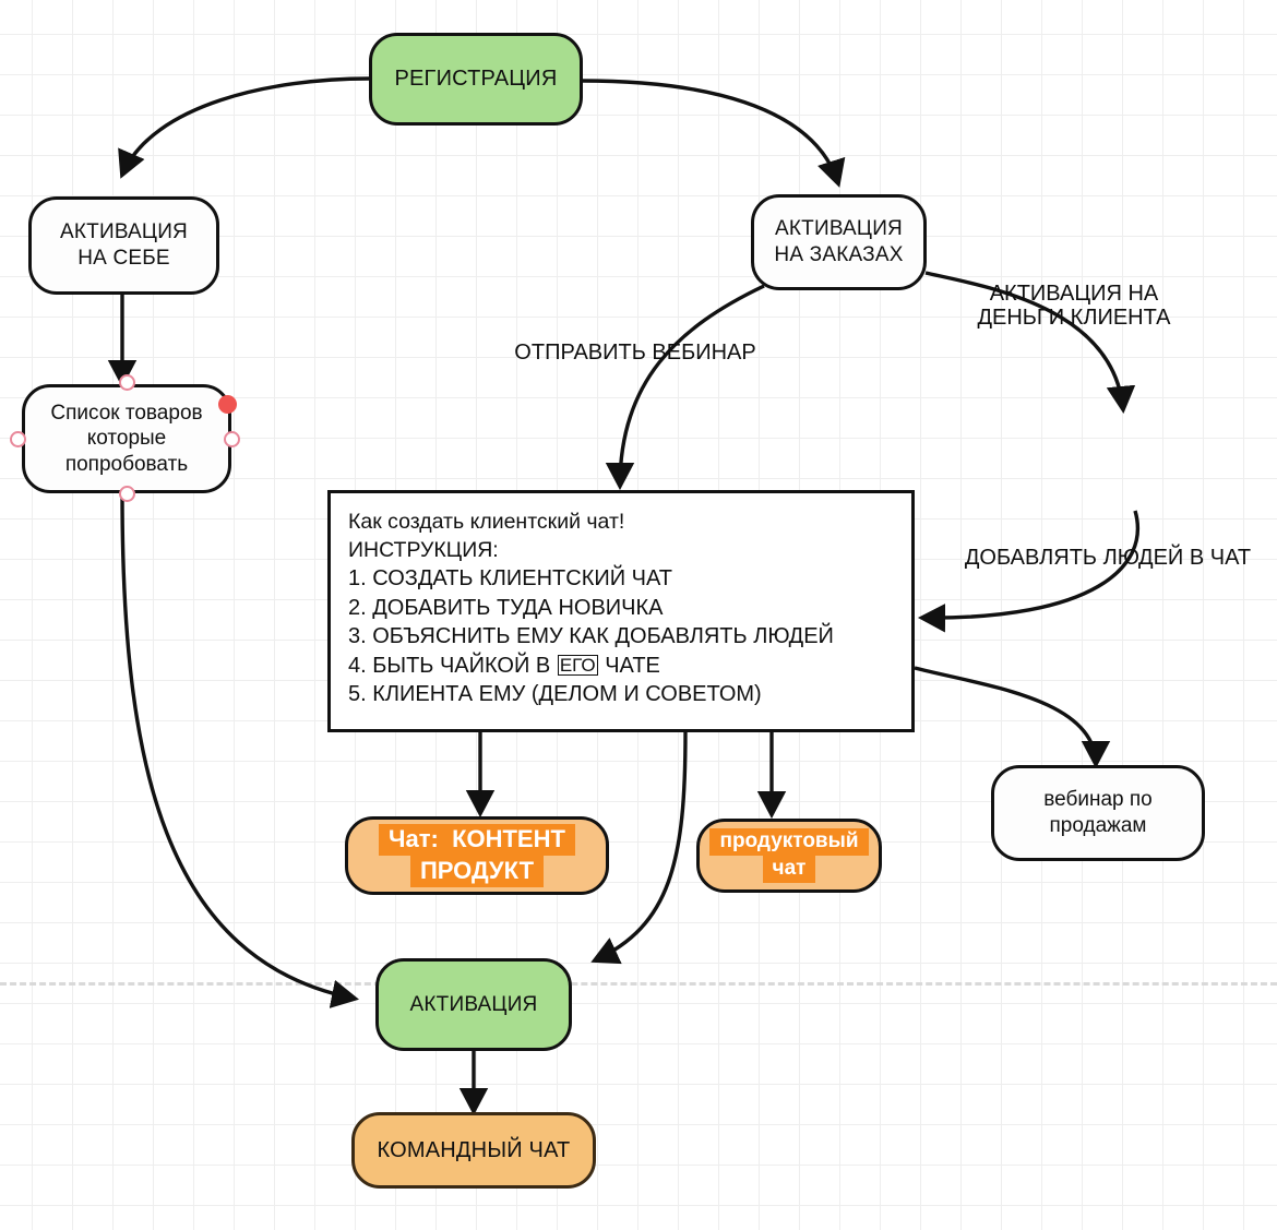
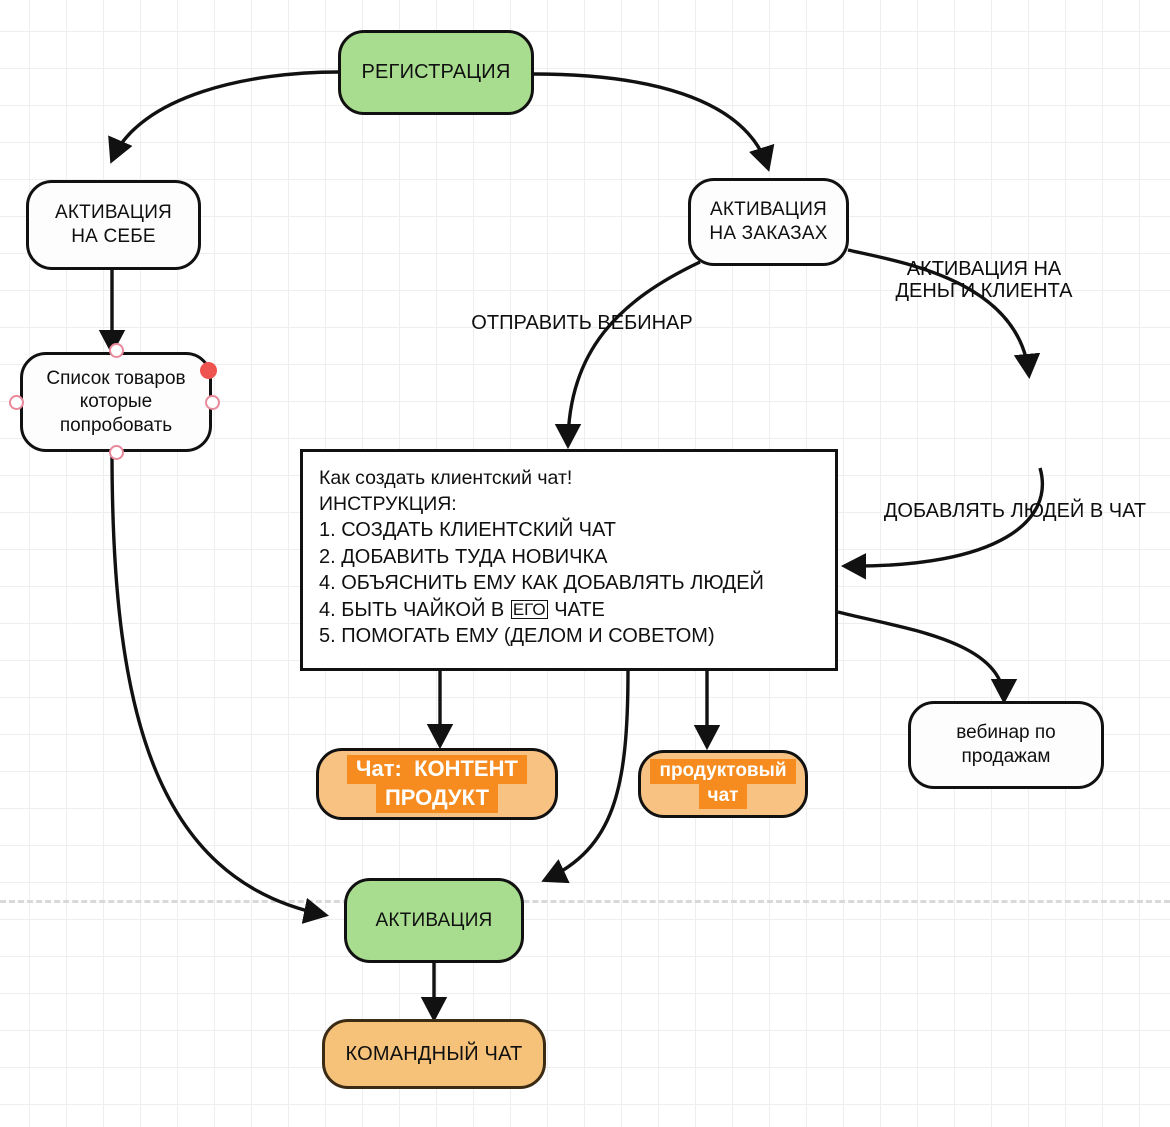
  РЕГИСТРАЦИЯ
  АКТИВАЦИЯ
  НА СЕБЕ
  АКТИВАЦИЯ
  НА ЗАКАЗАХ
  Список товаров
  которые
  попробовать
  вебинар по
  продажам
  АКТИВАЦИЯ
  КОМАНДНЫЙ ЧАТ
  Чат: КОНТЕНТ
  ПРОДУКТ
  продуктовый
  чат
  Как создать клиентский чат!
  ИНСТРУКЦИЯ:
  1. СОЗДАТЬ КЛИЕНТСКИЙ ЧАТ
  2. ДОБАВИТЬ ТУДА НОВИЧКА
- 3. ОБЪЯСНИТЬ ЕМУ КАК ДОБАВЛЯТЬ ЛЮДЕЙ
+ 4. ОБЪЯСНИТЬ ЕМУ КАК ДОБАВЛЯТЬ ЛЮДЕЙ
  4. БЫТЬ ЧАЙКОЙ В ЕГО ЧАТЕ
- 5. КЛИЕНТА ЕМУ (ДЕЛОМ И СОВЕТОМ)
+ 5. ПОМОГАТЬ ЕМУ (ДЕЛОМ И СОВЕТОМ)
  ОТПРАВИТЬ ВЕБИНАР
  АКТИВАЦИЯ НА
  ДЕНЬГИ КЛИЕНТА
  ДОБАВЛЯТЬ ЛЮДЕЙ В ЧАТ
